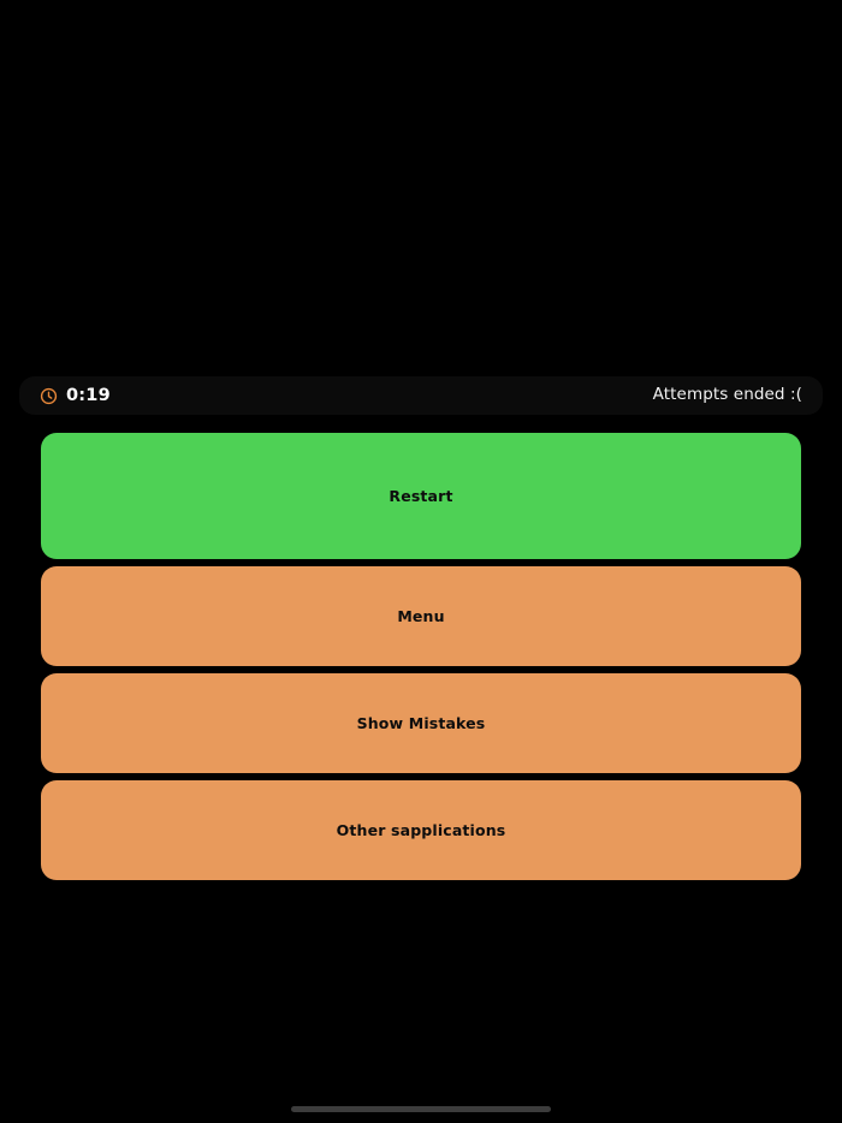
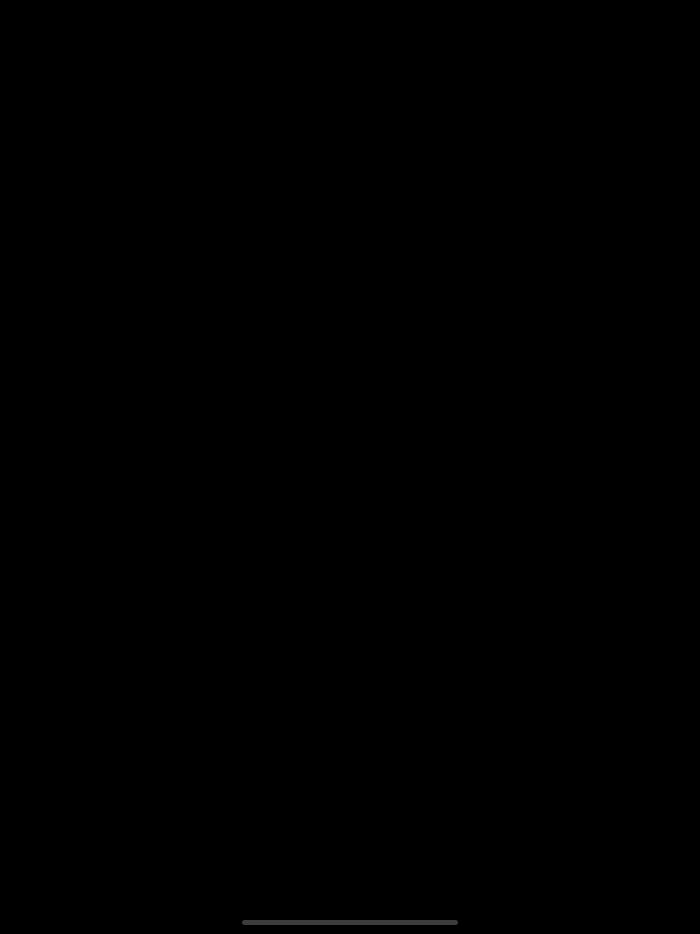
- 0:19
- Attempts ended :(
- Restart
- Menu
- Show Mistakes
- Other sapplications
